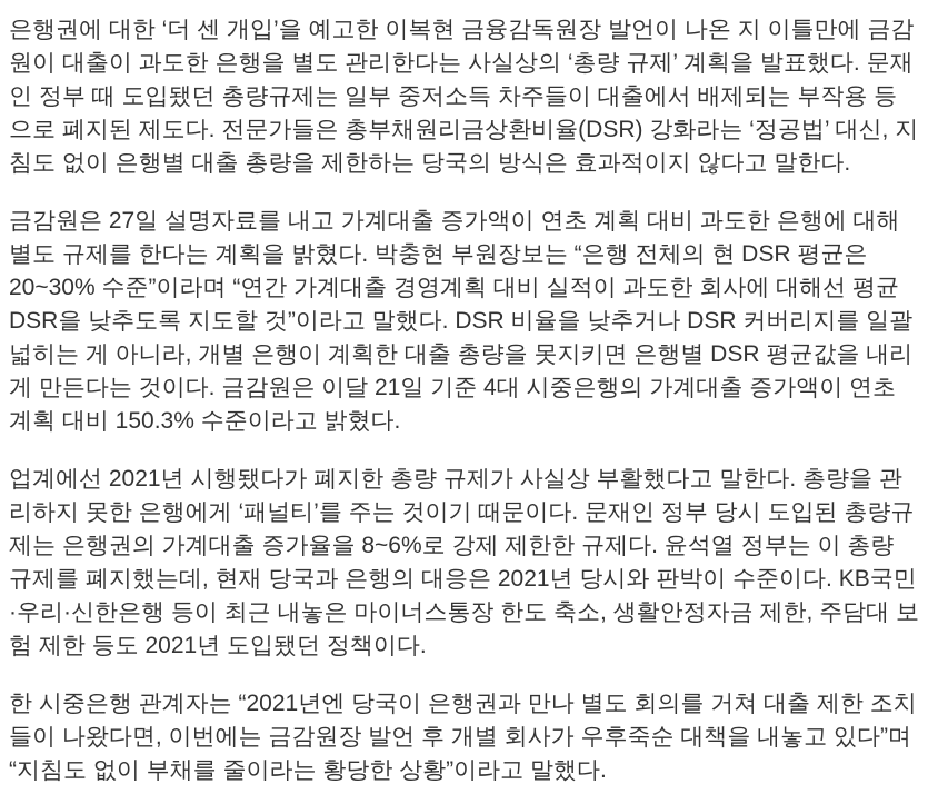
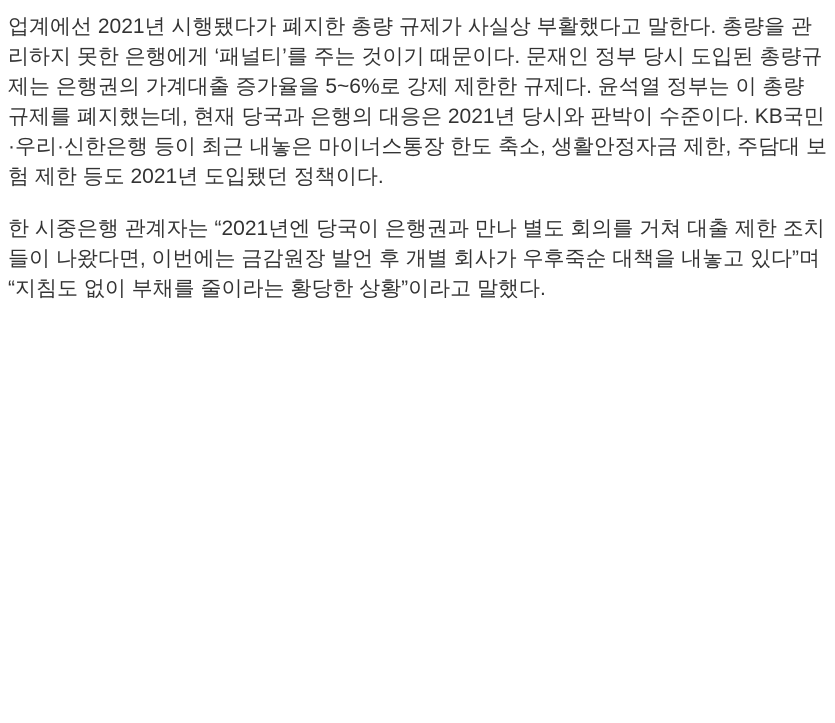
- 은행권에 대한 ‘더 센 개입’을 예고한 이복현 금융감독원장 발언이 나온 지 이틀만에 금감원이 대출이 과도한 은행을 별도 관리한다는 사실상의 ‘총량 규제’ 계획을 발표했다. 문재인 정부 때 도입됐던 총량규제는 일부 중저소득 차주들이 대출에서 배제되는 부작용 등으로 폐지된 제도다. 전문가들은 총부채원리금상환비율(DSR) 강화라는 ‘정공법’ 대신, 지침도 없이 은행별 대출 총량을 제한하는 당국의 방식은 효과적이지 않다고 말한다.
- 금감원은 27일 설명자료를 내고 가계대출 증가액이 연초 계획 대비 과도한 은행에 대해 별도 규제를 한다는 계획을 밝혔다. 박충현 부원장보는 “은행 전체의 현 DSR 평균은 20~30% 수준”이라며 “연간 가계대출 경영계획 대비 실적이 과도한 회사에 대해선 평균 DSR을 낮추도록 지도할 것”이라고 말했다. DSR 비율을 낮추거나 DSR 커버리지를 일괄 넓히는 게 아니라, 개별 은행이 계획한 대출 총량을 못지키면 은행별 DSR 평균값을 내리게 만든다는 것이다. 금감원은 이달 21일 기준 4대 시중은행의 가계대출 증가액이 연초 계획 대비 150.3% 수준이라고 밝혔다.
- 업계에선 2021년 시행됐다가 폐지한 총량 규제가 사실상 부활했다고 말한다. 총량을 관리하지 못한 은행에게 ‘패널티’를 주는 것이기 때문이다. 문재인 정부 당시 도입된 총량규제는 은행권의 가계대출 증가율을 8~6%로 강제 제한한 규제다. 윤석열 정부는 이 총량 규제를 폐지했는데, 현재 당국과 은행의 대응은 2021년 당시와 판박이 수준이다. KB국민·우리·신한은행 등이 최근 내놓은 마이너스통장 한도 축소, 생활안정자금 제한, 주담대 보험 제한 등도 2021년 도입됐던 정책이다.
+ 업계에선 2021년 시행됐다가 폐지한 총량 규제가 사실상 부활했다고 말한다. 총량을 관리하지 못한 은행에게 ‘패널티’를 주는 것이기 때문이다. 문재인 정부 당시 도입된 총량규제는 은행권의 가계대출 증가율을 5~6%로 강제 제한한 규제다. 윤석열 정부는 이 총량 규제를 폐지했는데, 현재 당국과 은행의 대응은 2021년 당시와 판박이 수준이다. KB국민·우리·신한은행 등이 최근 내놓은 마이너스통장 한도 축소, 생활안정자금 제한, 주담대 보험 제한 등도 2021년 도입됐던 정책이다.
  한 시중은행 관계자는 “2021년엔 당국이 은행권과 만나 별도 회의를 거쳐 대출 제한 조치들이 나왔다면, 이번에는 금감원장 발언 후 개별 회사가 우후죽순 대책을 내놓고 있다”며 “지침도 없이 부채를 줄이라는 황당한 상황”이라고 말했다.
